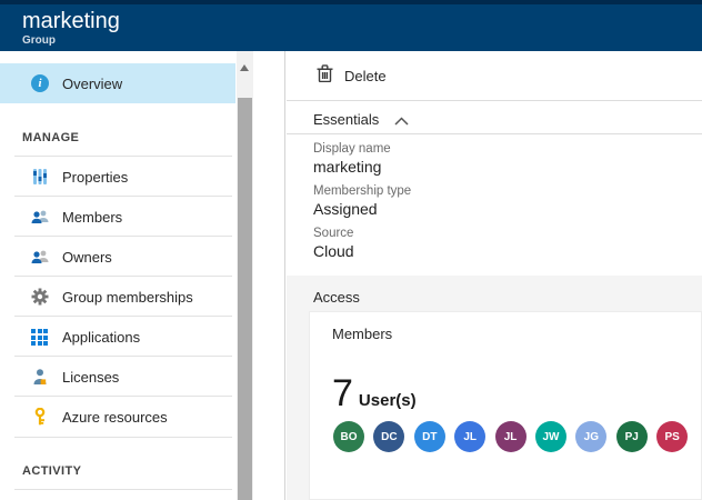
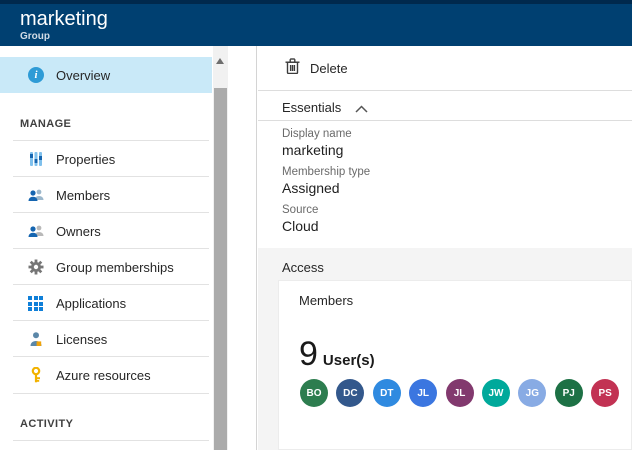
  marketing
  Group
  i
  Overview
  MANAGE
  Properties
  Members
  Owners
  Group memberships
  Applications
  Licenses
  Azure resources
  ACTIVITY
  Delete
  Essentials
  Display name
  marketing
  Membership type
  Assigned
  Source
  Cloud
  Access
  Members
- 7
+ 9
  User(s)
  BO
  DC
  DT
  JL
  JL
  JW
  JG
  PJ
  PS
